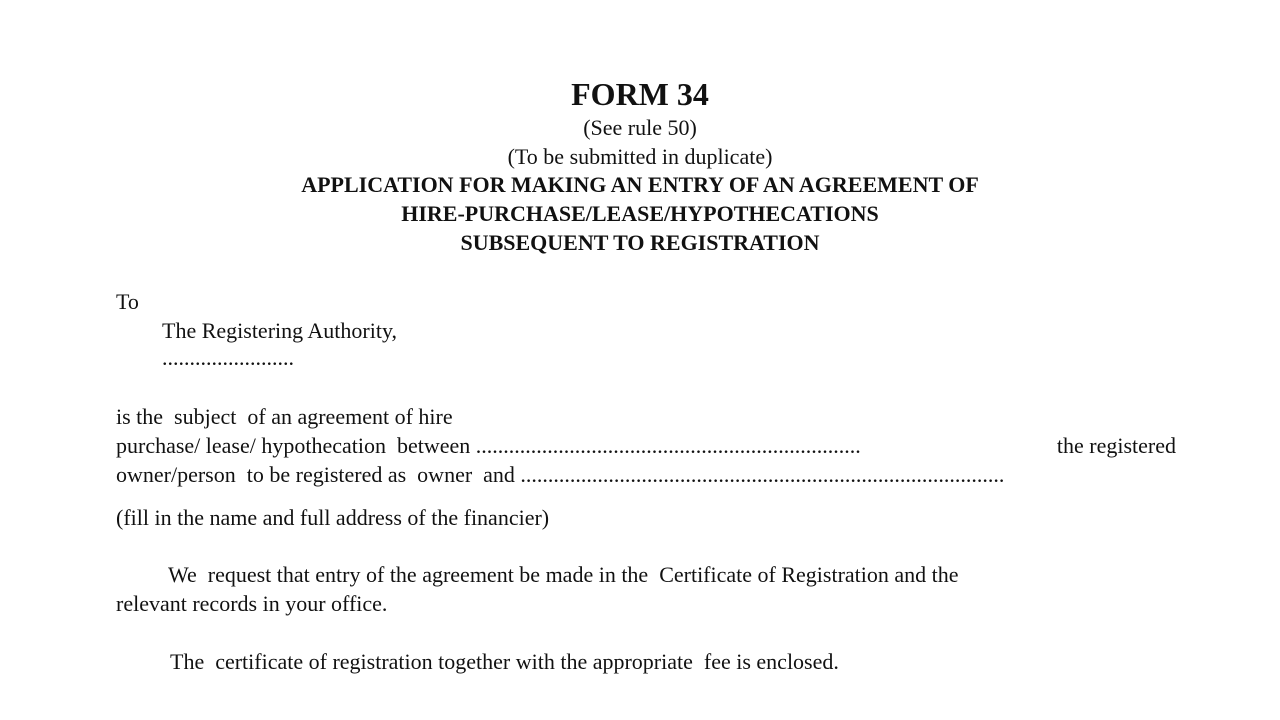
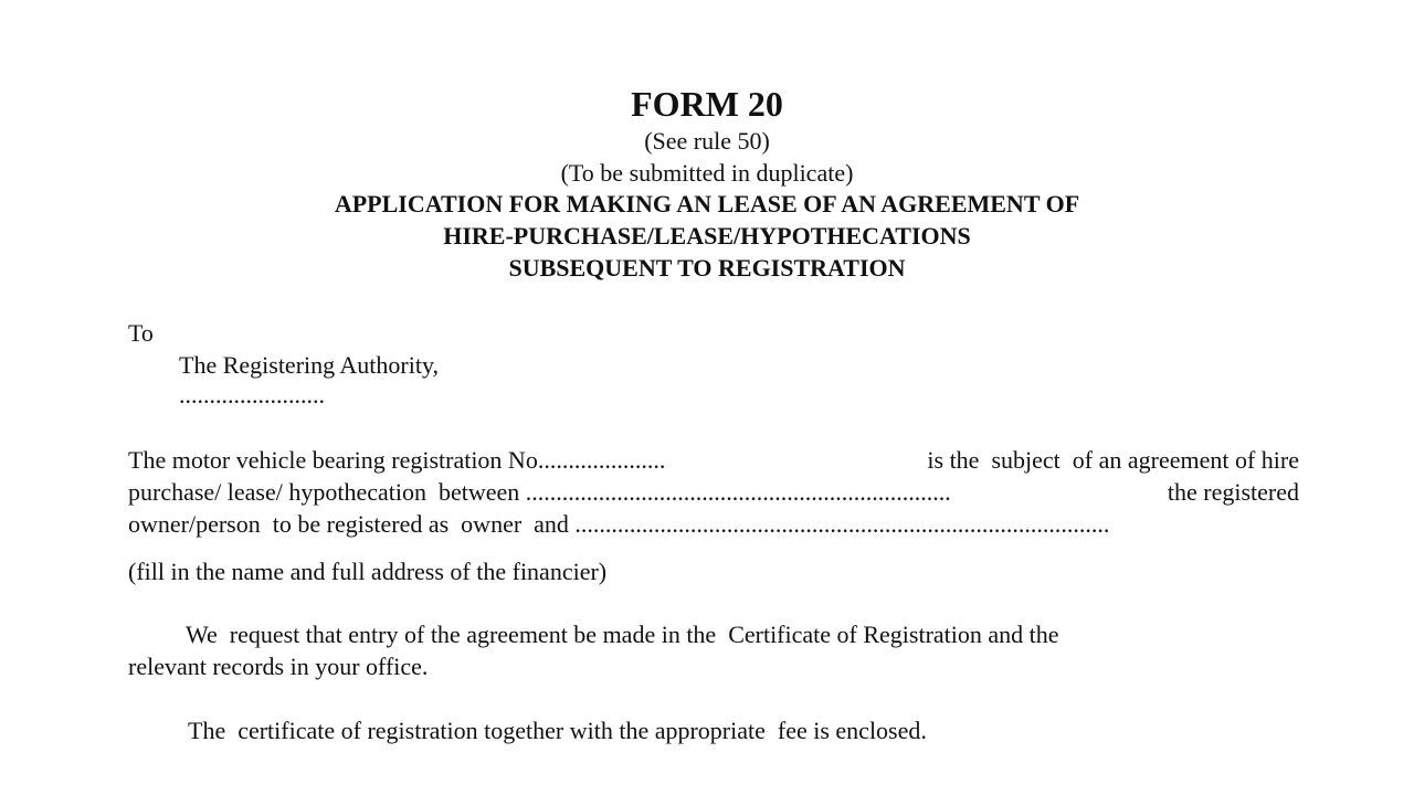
- FORM 34
+ FORM 20
  (See rule 50)
  (To be submitted in duplicate)
- APPLICATION FOR MAKING AN ENTRY OF AN AGREEMENT OF
+ APPLICATION FOR MAKING AN LEASE OF AN AGREEMENT OF
  HIRE-PURCHASE/LEASE/HYPOTHECATIONS
  SUBSEQUENT TO REGISTRATION
  To
  The Registering Authority,
  ........................
+ The motor vehicle bearing registration No.....................
  is the subject of an agreement of hire
  purchase/ lease/ hypothecation between ......................................................................
  the registered
  owner/person to be registered as owner and ........................................................................................
  (fill in the name and full address of the financier)
  We request that entry of the agreement be made in the Certificate of Registration and the
  relevant records in your office.
  The certificate of registration together with the appropriate fee is enclosed.
